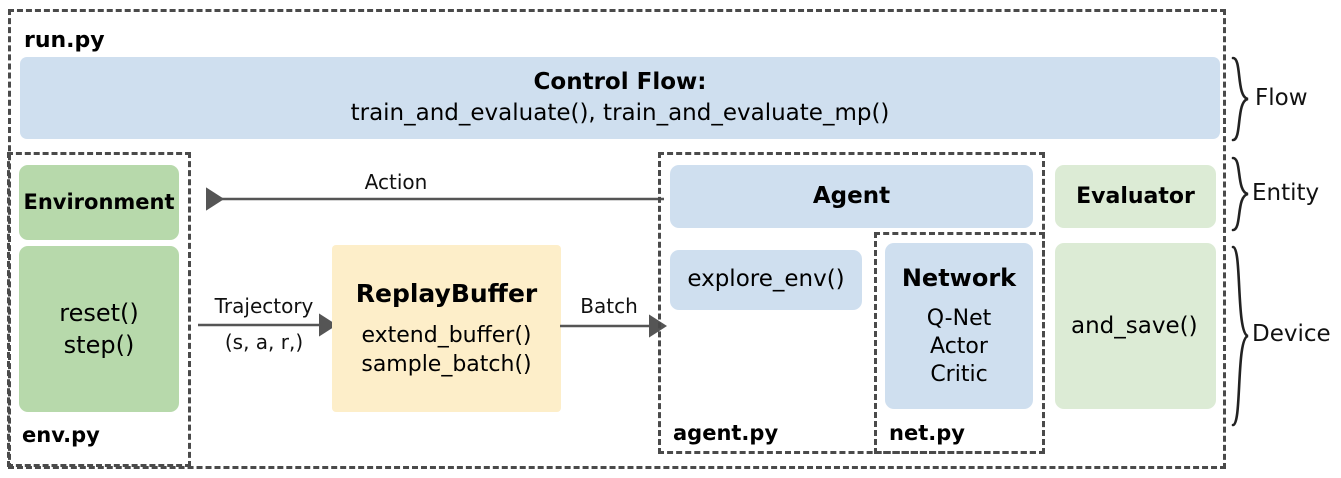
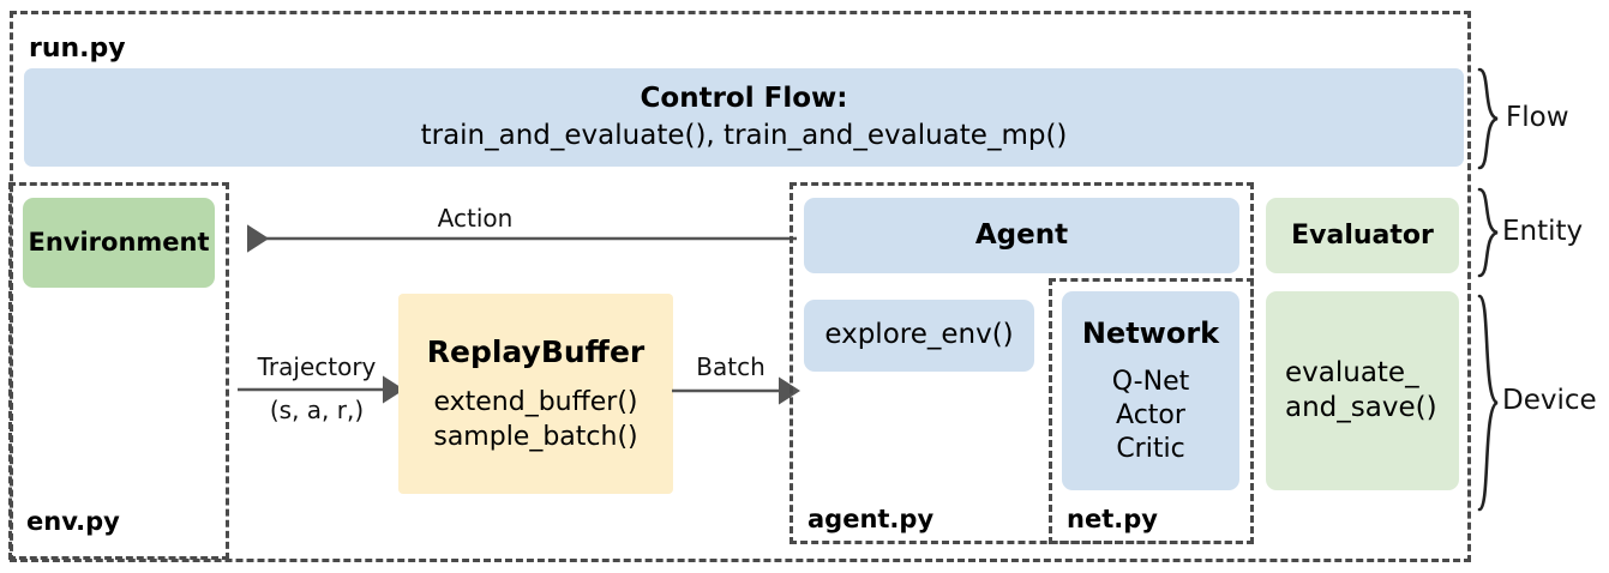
  run.py
  Control Flow:
  train_and_evaluate(), train_and_evaluate_mp()
  Environment
- reset()
- step()
  env.py
  Action
  Trajectory
  (s, a, r,)
  ReplayBuffer
  extend_buffer()
  sample_batch()
  Batch
  Agent
  explore_env()
  agent.py
  Network
  Q-Net
  Actor
  Critic
  net.py
  Evaluator
+ evaluate_
  and_save()
  Flow
  Entity
  Device
